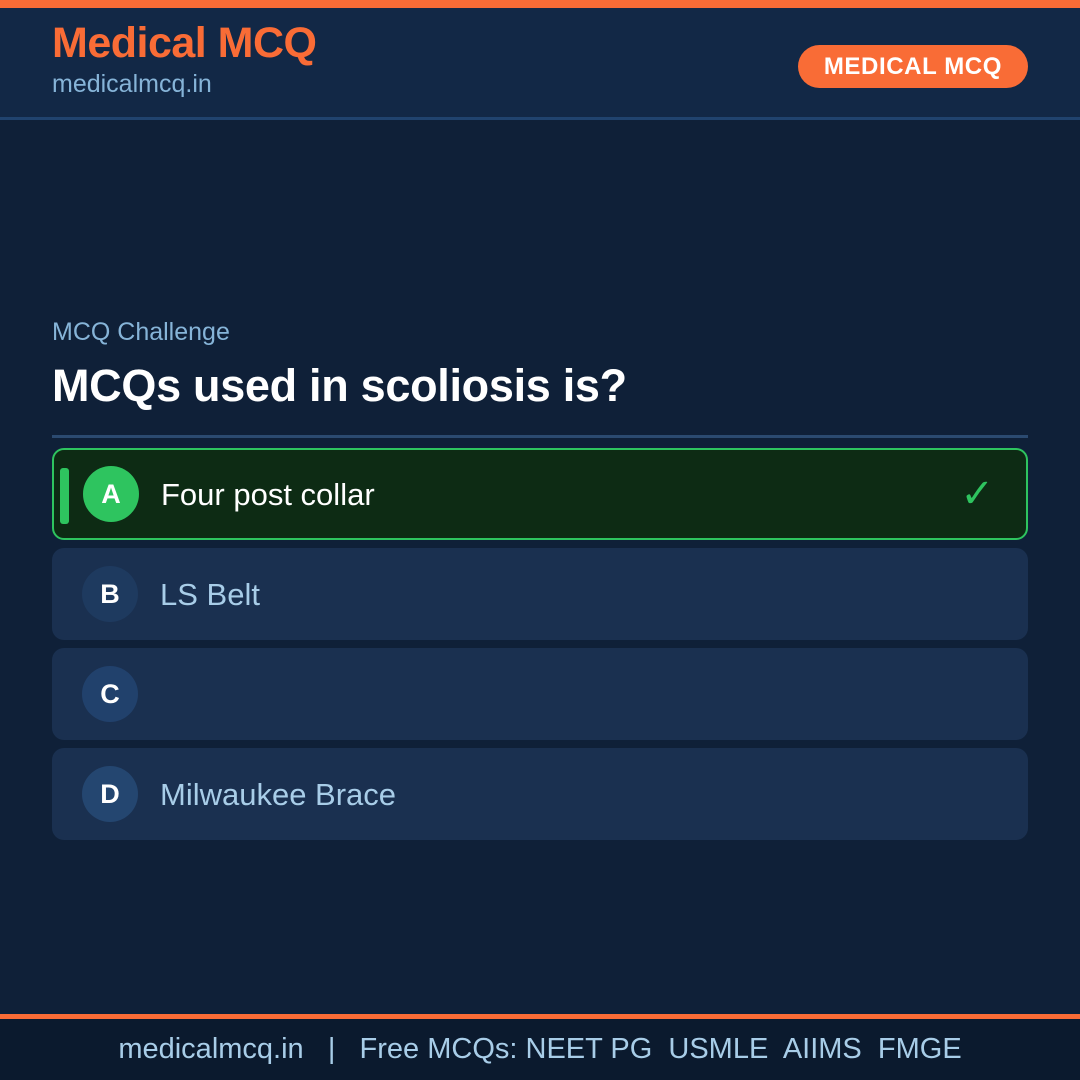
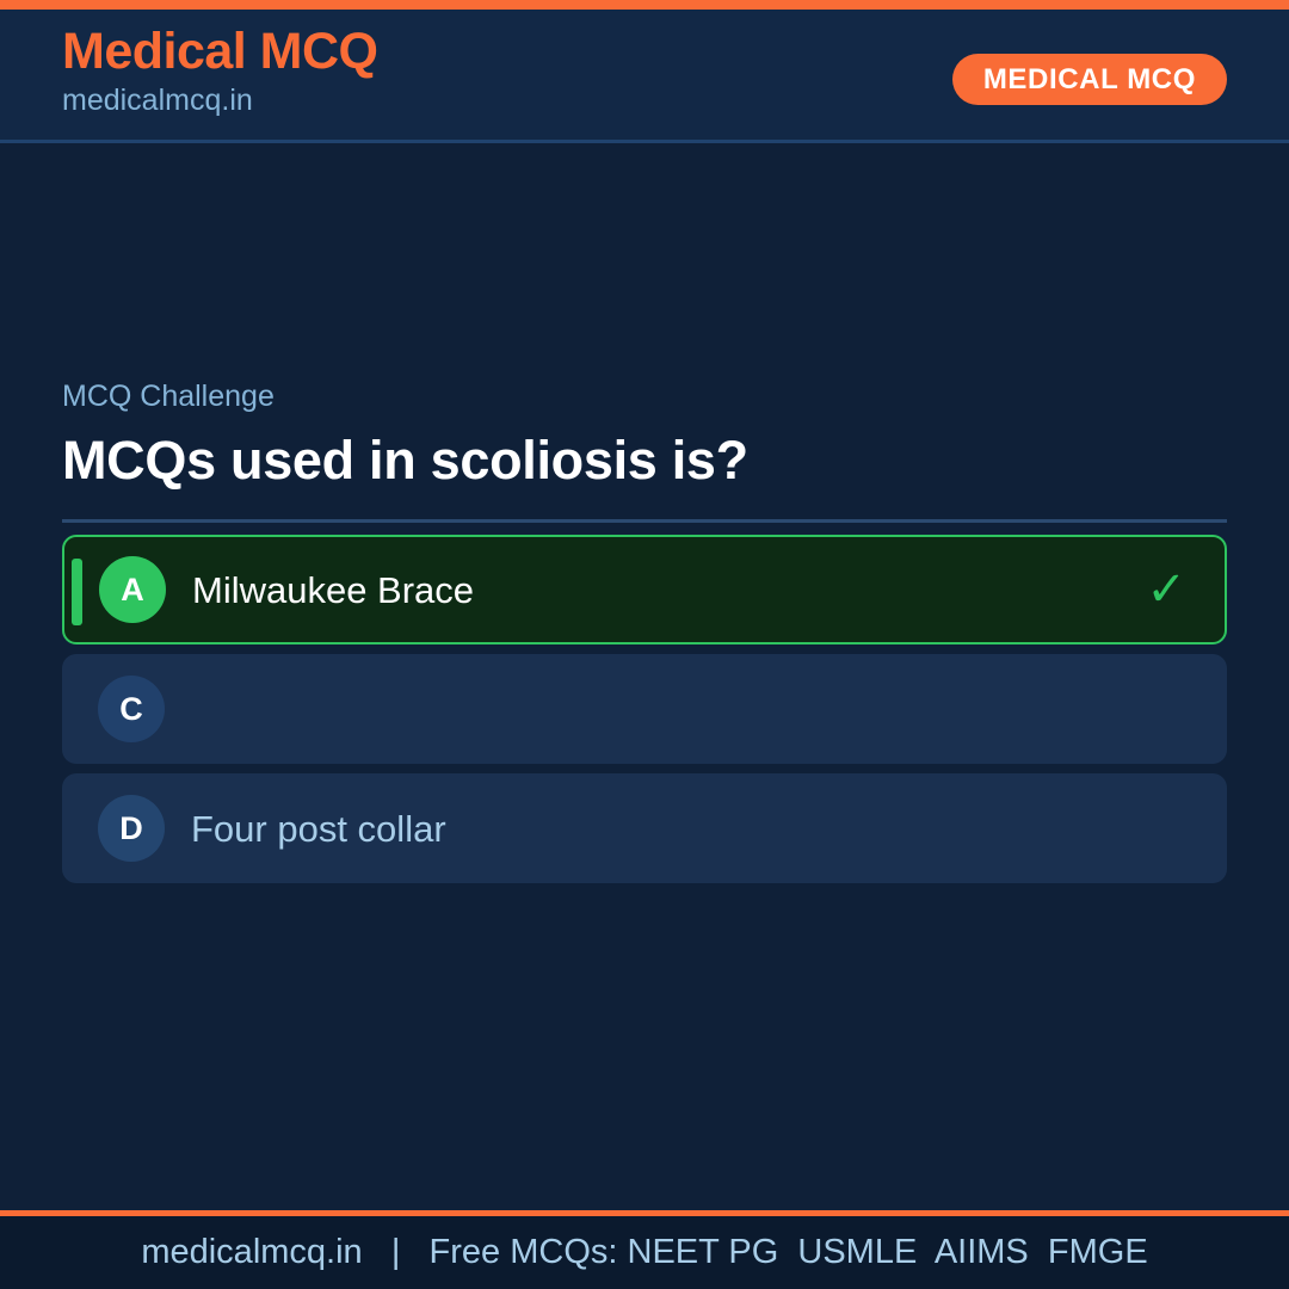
  Medical MCQ
  medicalmcq.in
  MEDICAL MCQ
  MCQ Challenge
  MCQs used in scoliosis is?
  A
- Four post collar
+ Milwaukee Brace
  ✓
- B
- LS Belt
  C
  D
- Milwaukee Brace
+ Four post collar
  medicalmcq.in | Free MCQs: NEET PG USMLE AIIMS FMGE
